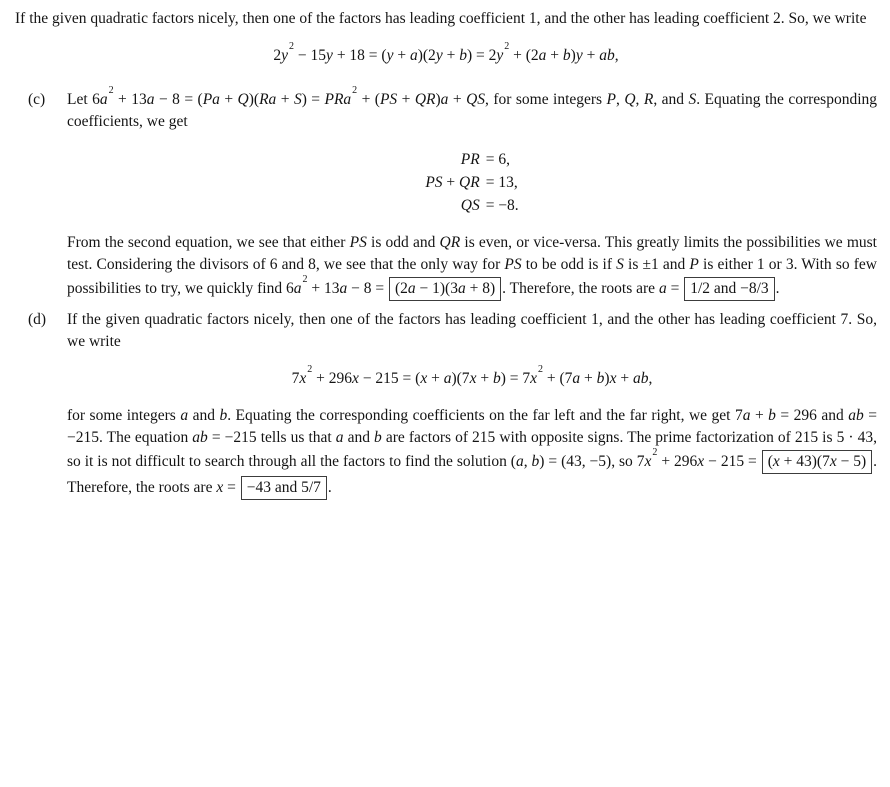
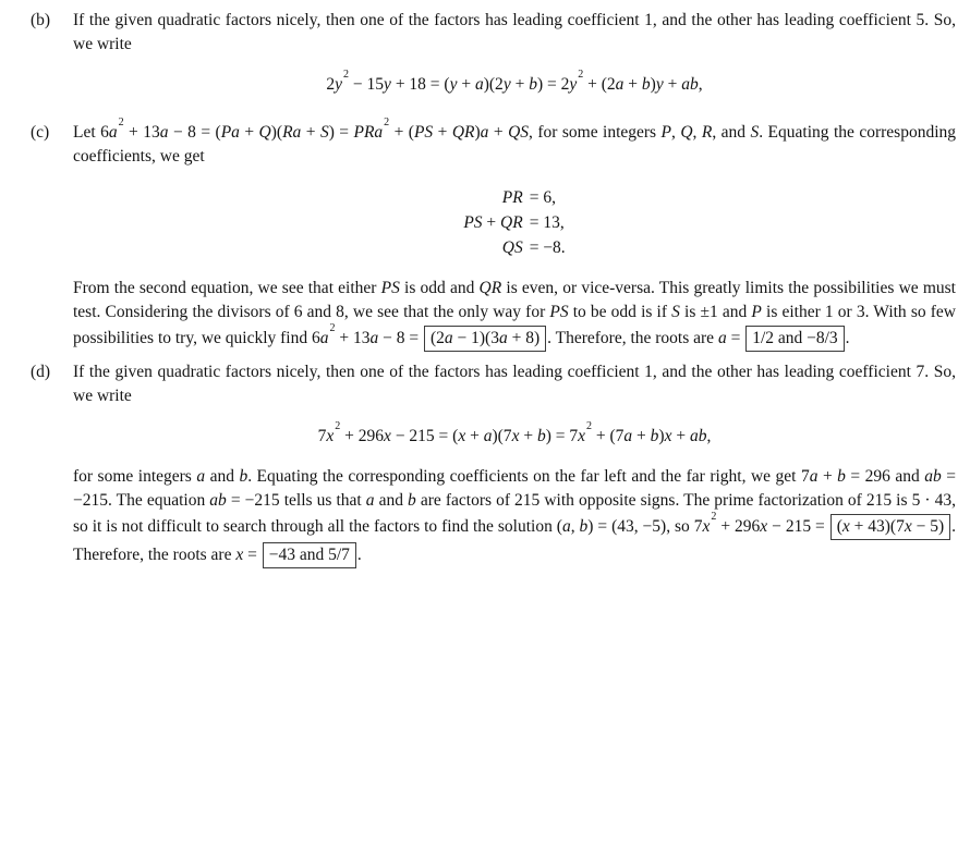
+ (b)
- If the given quadratic factors nicely, then one of the factors has leading coefficient 1, and the other has leading coefficient 2. So, we write
+ If the given quadratic factors nicely, then one of the factors has leading coefficient 1, and the other has leading coefficient 5. So, we write
  2y2 − 15y + 18 = (y + a)(2y + b) = 2y2 + (2a + b)y + ab,
  (c)
  Let 6a2 + 13a − 8 = (Pa + Q)(Ra + S) = PRa2 + (PS + QR)a + QS, for some integers P, Q, R, and S. Equating the corresponding coefficients, we get
  PR
  = 6,
  PS + QR
  = 13,
  QS
  = −8.
  From the second equation, we see that either PS is odd and QR is even, or vice-versa. This greatly limits the possibilities we must test. Considering the divisors of 6 and 8, we see that the only way for PS to be odd is if S is ±1 and P is either 1 or 3. With so few possibilities to try, we quickly find 6a2 + 13a − 8 = (2a − 1)(3a + 8) . Therefore, the roots are a = 1/2 and −8/3 .
  (d)
  If the given quadratic factors nicely, then one of the factors has leading coefficient 1, and the other has leading coefficient 7. So, we write
  7x2 + 296x − 215 = (x + a)(7x + b) = 7x2 + (7a + b)x + ab,
  for some integers a and b. Equating the corresponding coefficients on the far left and the far right, we get 7a + b = 296 and ab = −215. The equation ab = −215 tells us that a and b are factors of 215 with opposite signs. The prime factorization of 215 is 5 · 43, so it is not difficult to search through all the factors to find the solution (a, b) = (43, −5), so 7x2 + 296x − 215 = (x + 43)(7x − 5) . Therefore, the roots are x = −43 and 5/7 .
